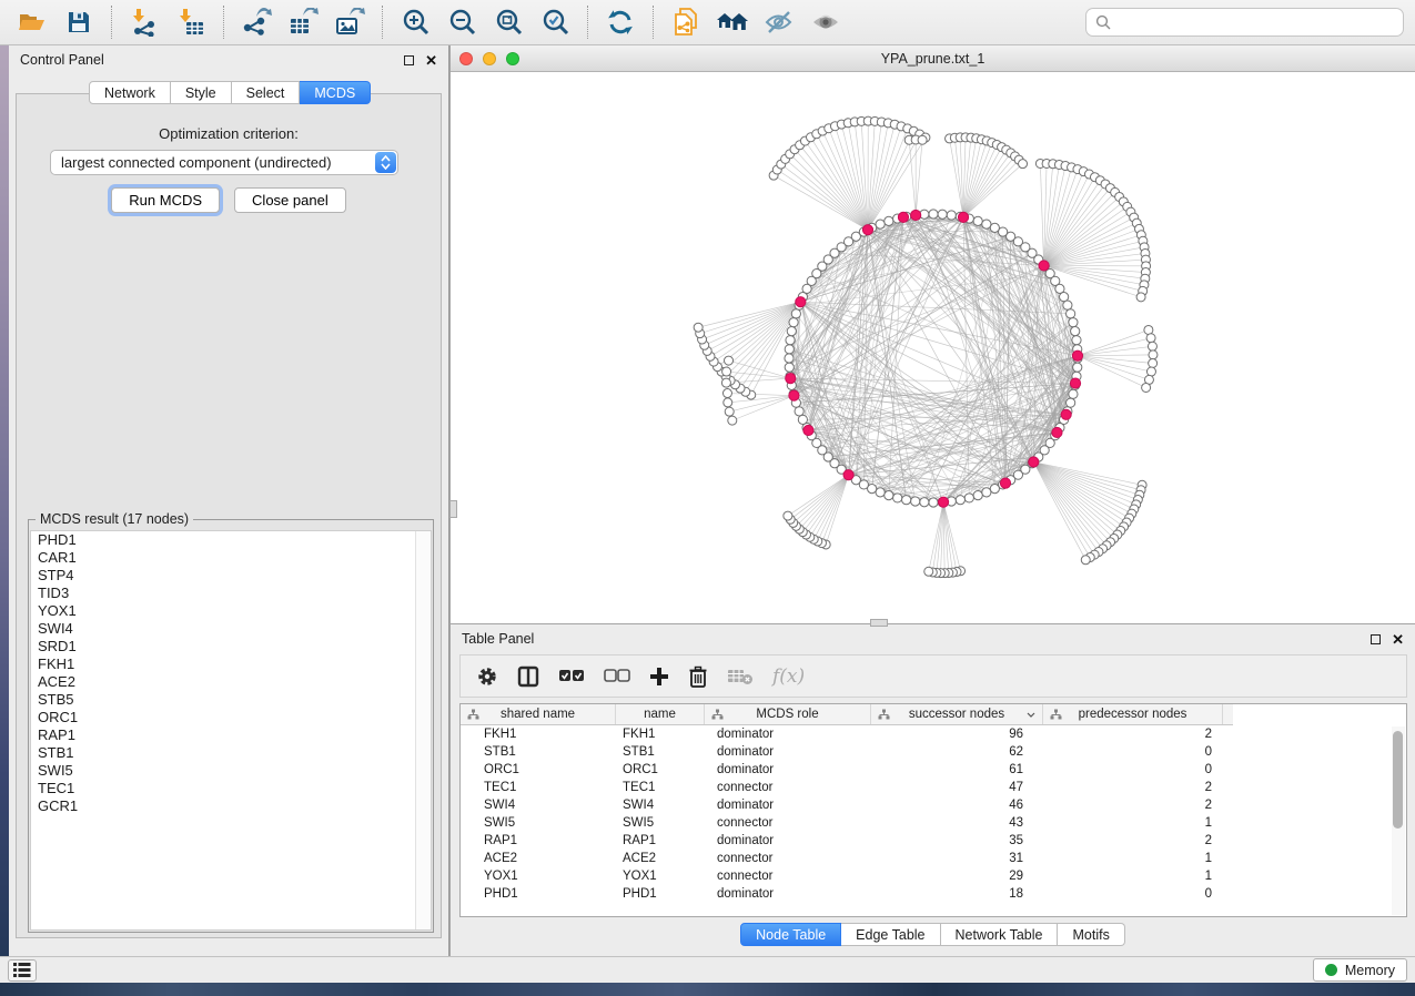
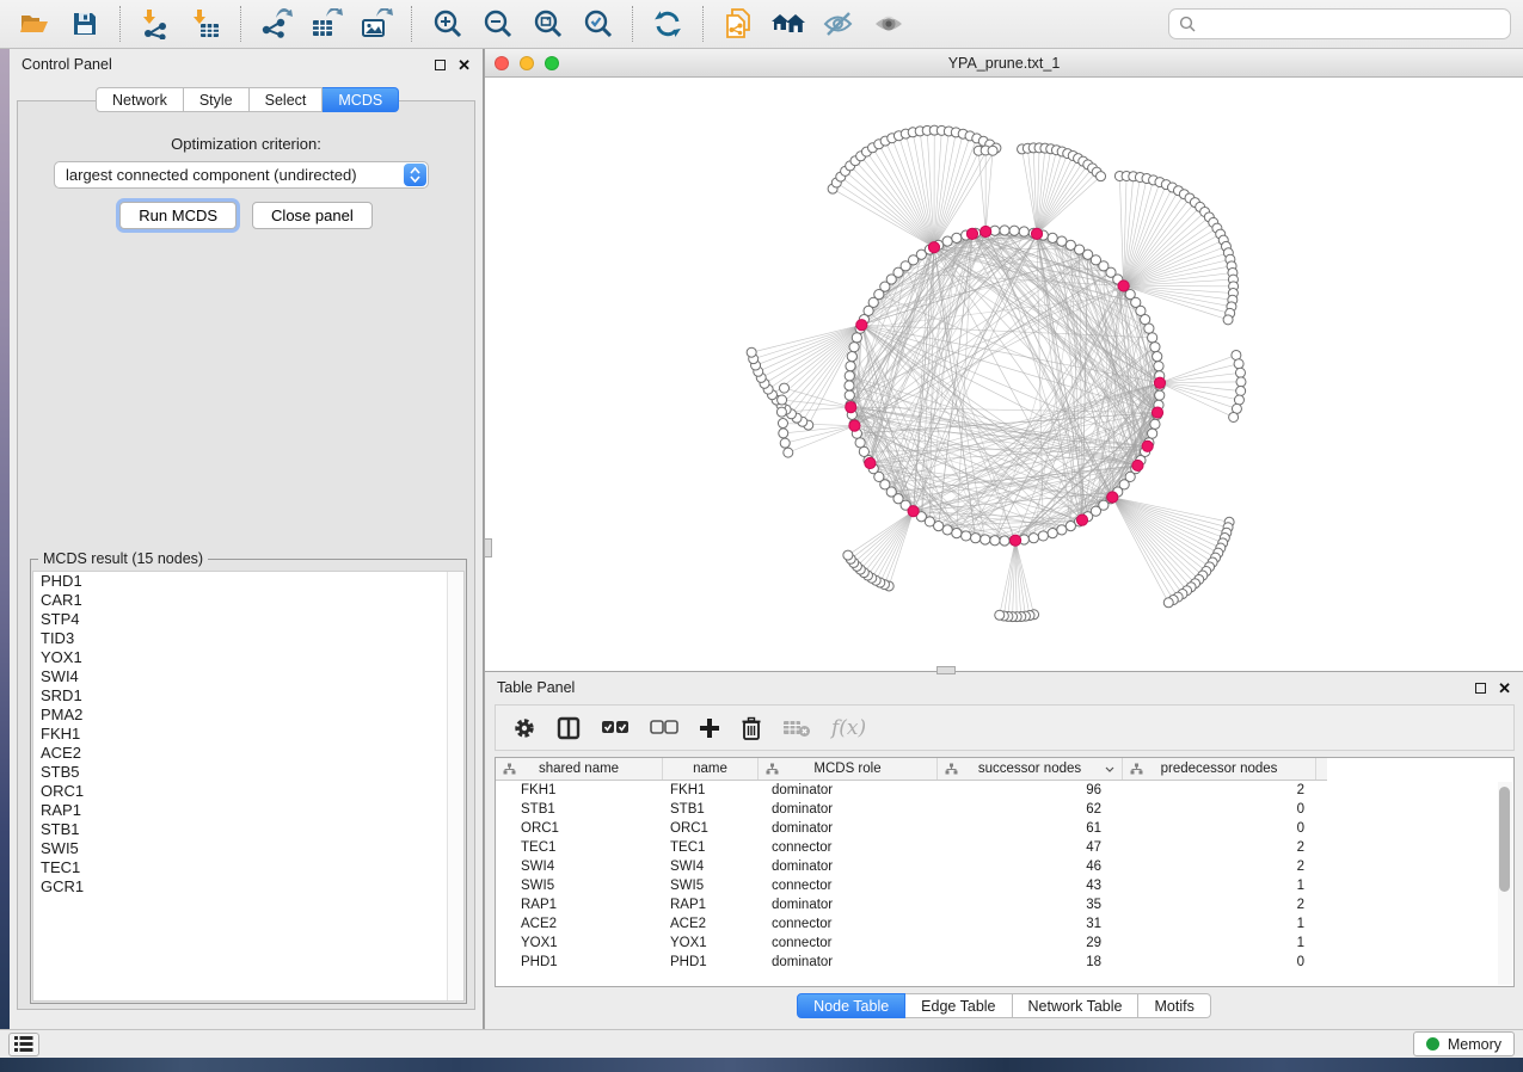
  Control Panel
  ✕
  Network
  Style
  Select
  MCDS
  Optimization criterion:
  largest connected component (undirected)
  Run MCDS
  Close panel
- MCDS result (17 nodes)
+ MCDS result (15 nodes)
  PHD1
  CAR1
  STP4
  TID3
  YOX1
  SWI4
  SRD1
+ PMA2
  FKH1
  ACE2
  STB5
  ORC1
  RAP1
  STB1
  SWI5
  TEC1
  GCR1
  YPA_prune.txt_1
  Table Panel
  ✕
  f(x)
  shared name
  name
  MCDS role
  successor nodes
  predecessor nodes
  FKH1
  FKH1
  dominator
  96
  2
  STB1
  STB1
  dominator
  62
  0
  ORC1
  ORC1
  dominator
  61
  0
  TEC1
  TEC1
  connector
  47
  2
  SWI4
  SWI4
  dominator
  46
  2
  SWI5
  SWI5
  connector
  43
  1
  RAP1
  RAP1
  dominator
  35
  2
  ACE2
  ACE2
  connector
  31
  1
  YOX1
  YOX1
  connector
  29
  1
  PHD1
  PHD1
  dominator
  18
  0
  Node Table
  Edge Table
  Network Table
  Motifs
  Memory
